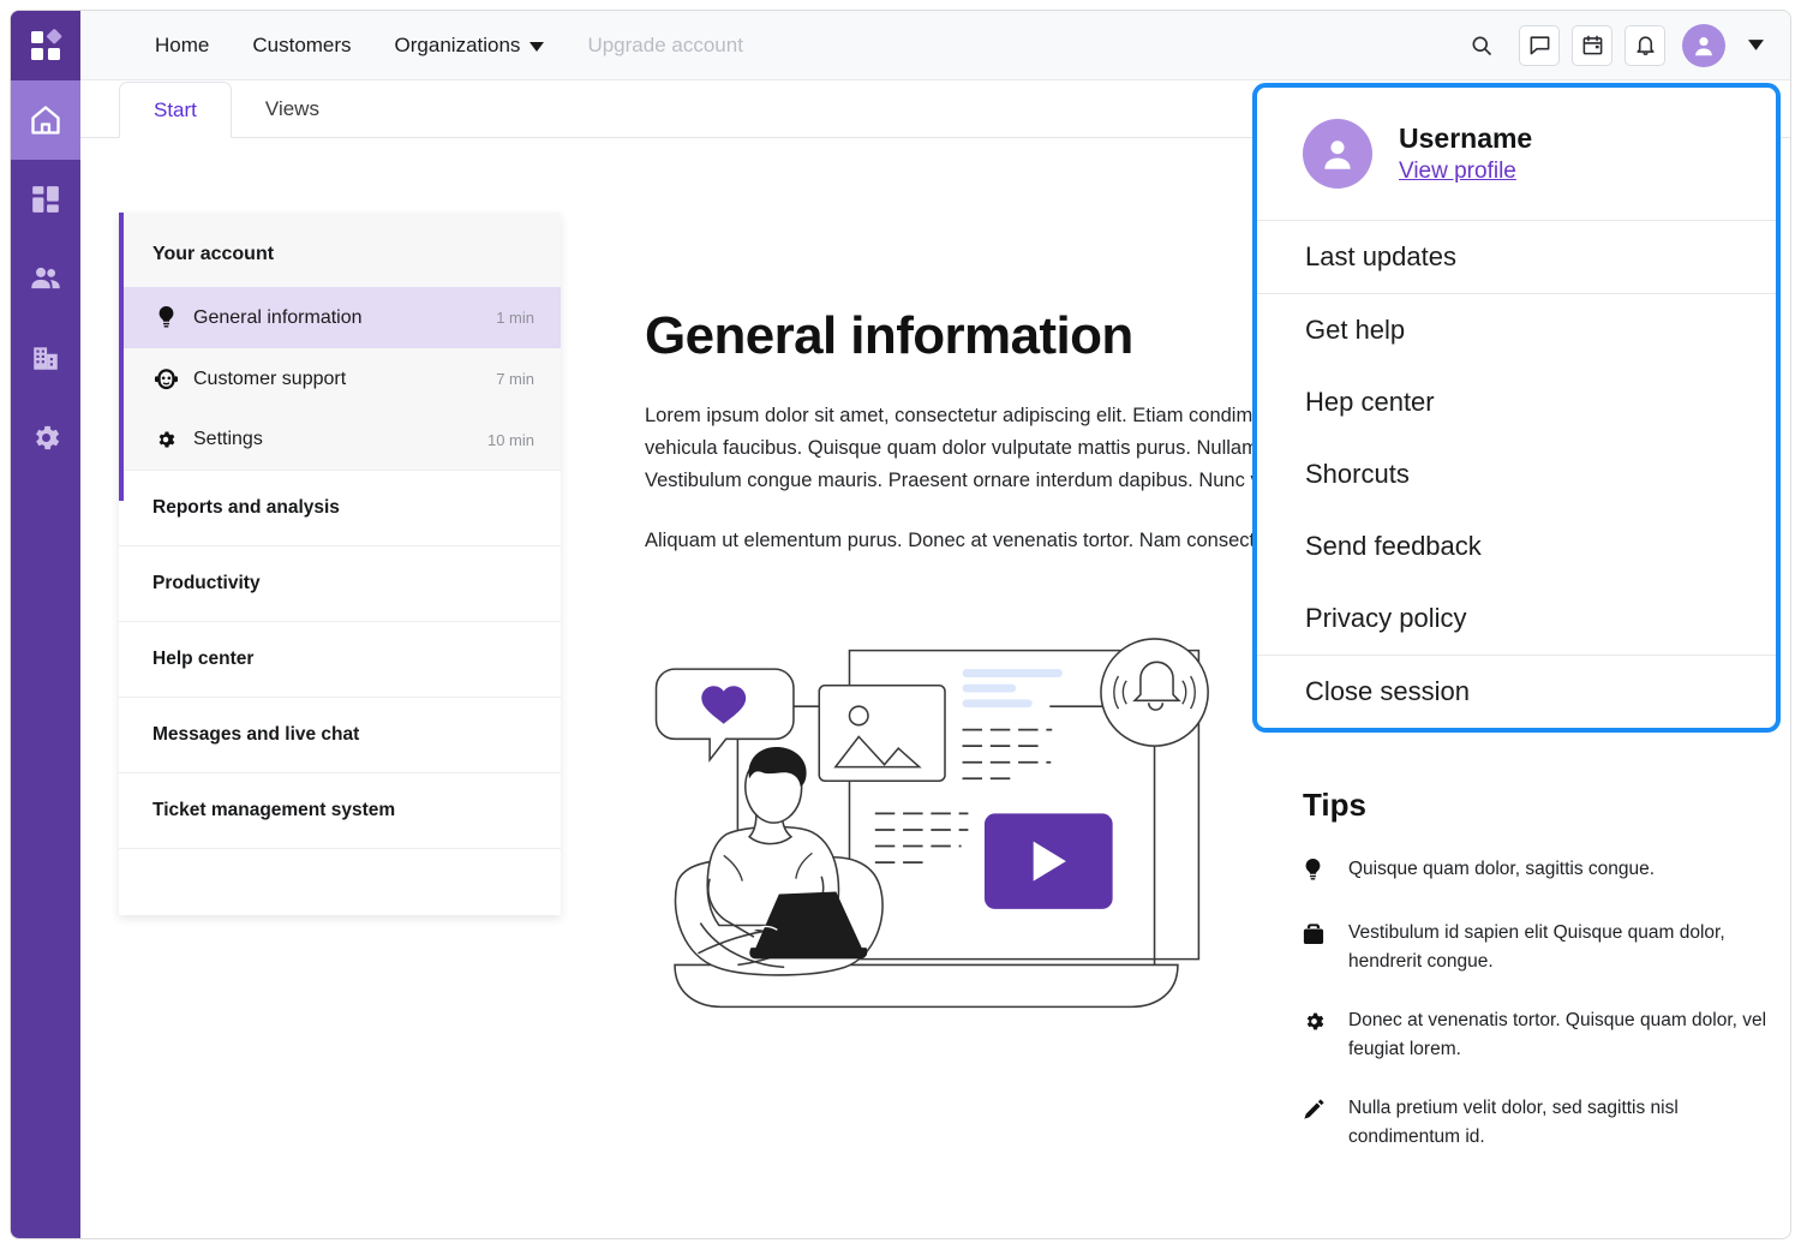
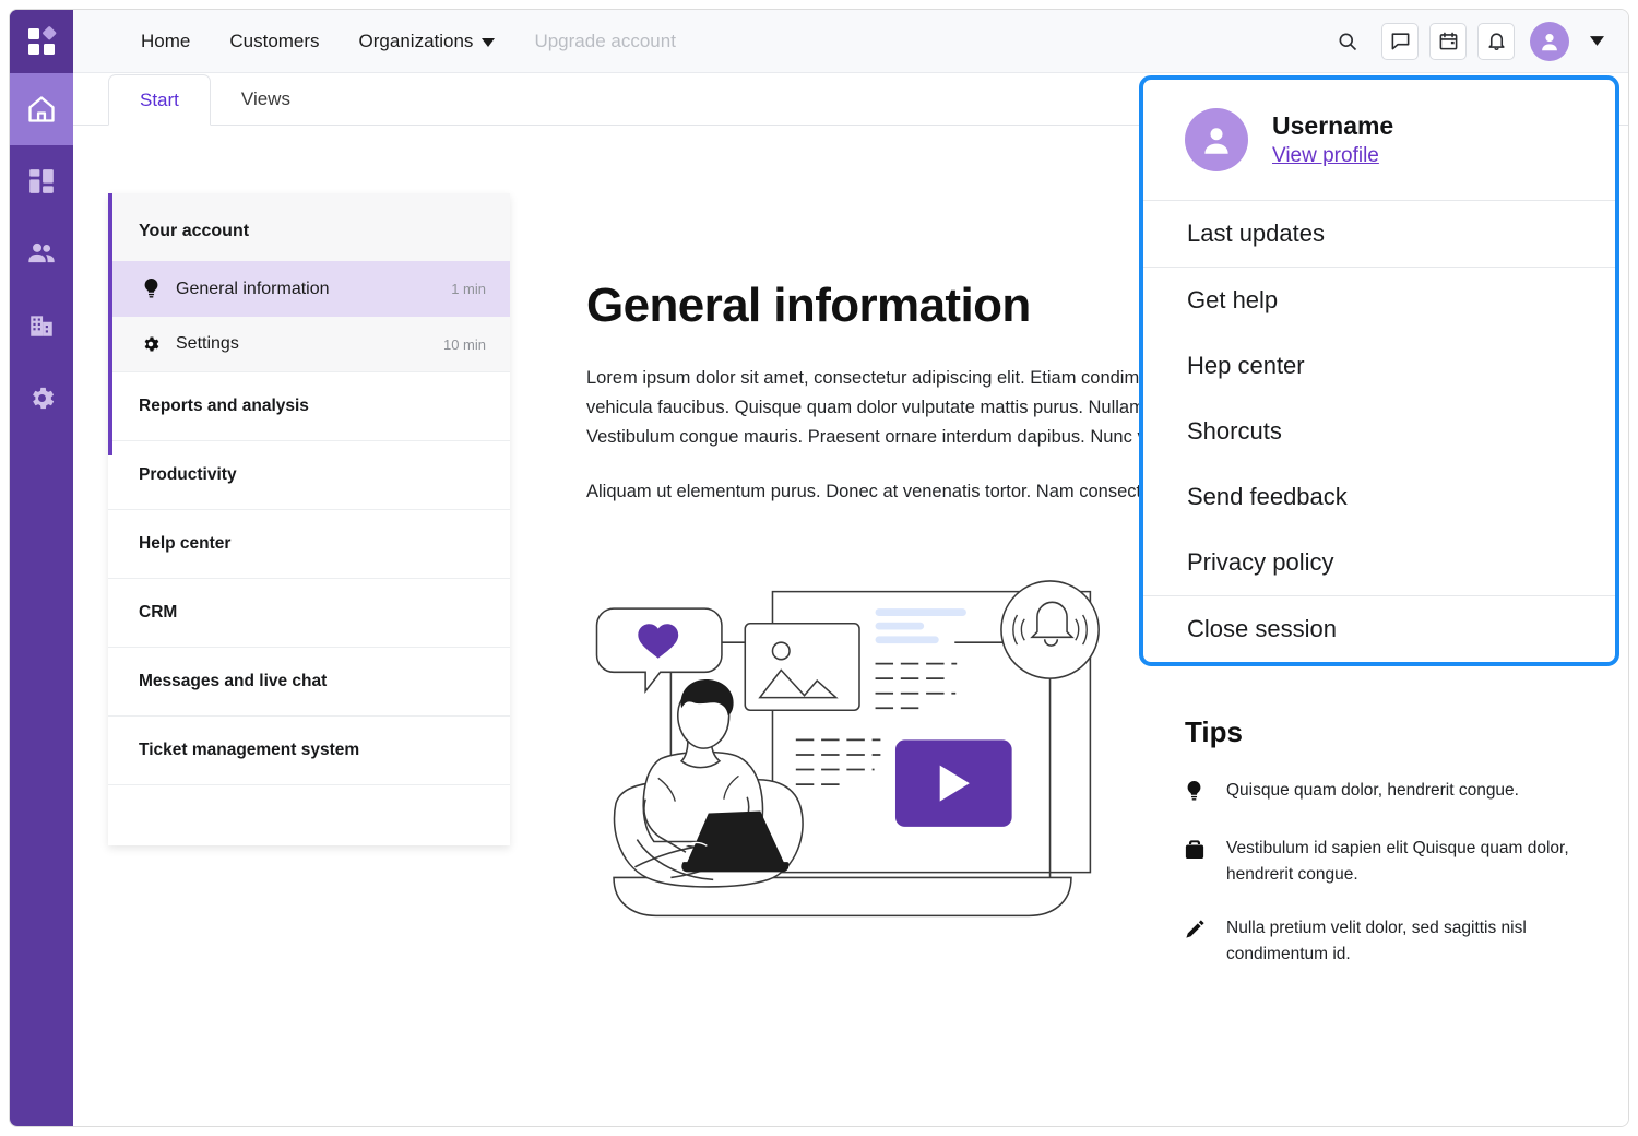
  Home
  Customers
  Organizations
  Upgrade account
  Start
  Views
  Your account
  General information
  1 min
- Customer support
- 7 min
  Settings
  10 min
  Reports and analysis
  Productivity
  Help center
+ CRM
  Messages and live chat
  Ticket management system
  General information
  Tips
- Quisque quam dolor, sagittis congue.
+ Quisque quam dolor, hendrerit congue.
  Vestibulum id sapien elit Quisque quam dolor, hendrerit congue.
- Donec at venenatis tortor. Quisque quam dolor, vel feugiat lorem.
  Nulla pretium velit dolor, sed sagittis nisl condimentum id.
  Username
  View profile
  Last updates
  Get help
  Hep center
  Shorcuts
  Send feedback
  Privacy policy
  Close session
